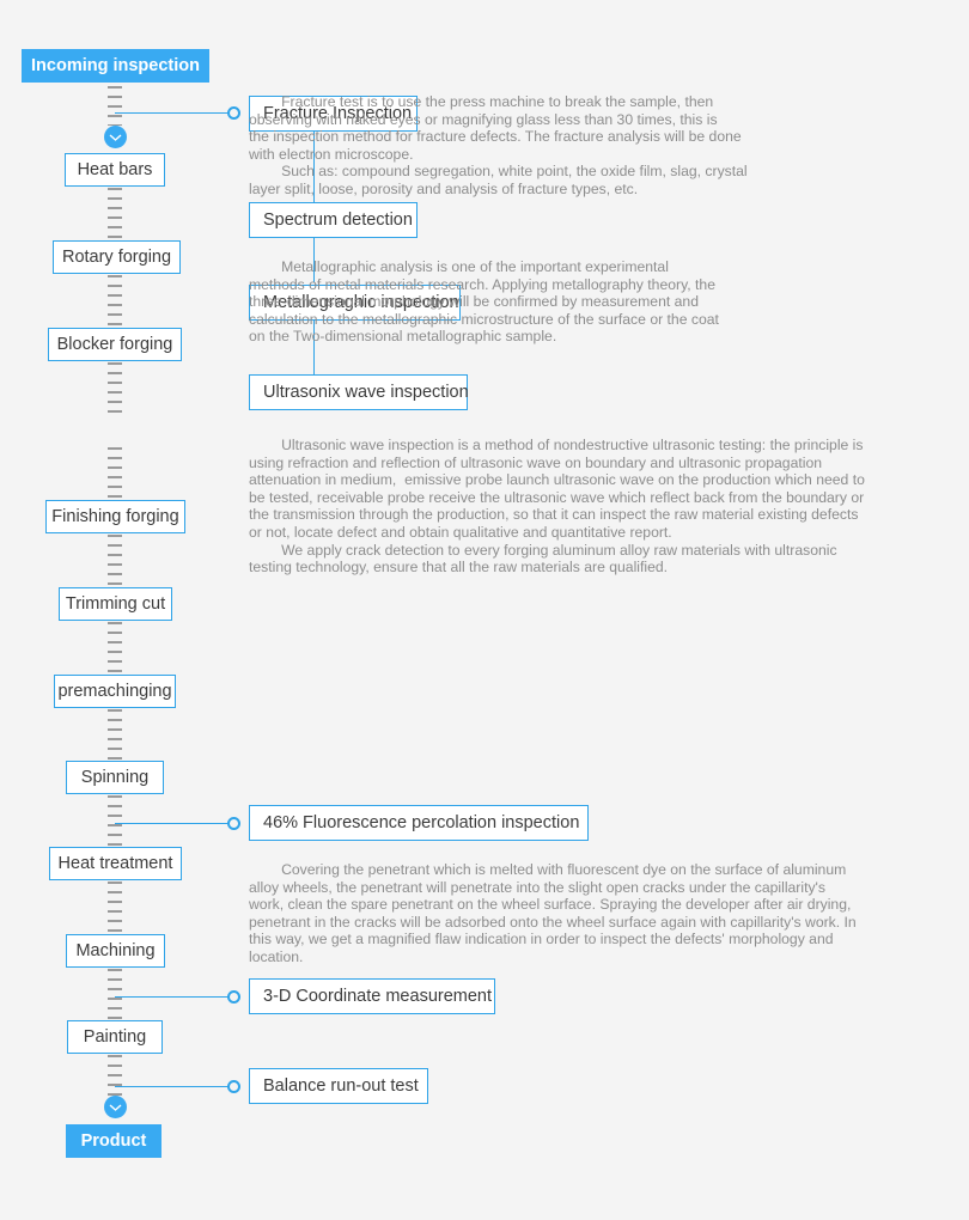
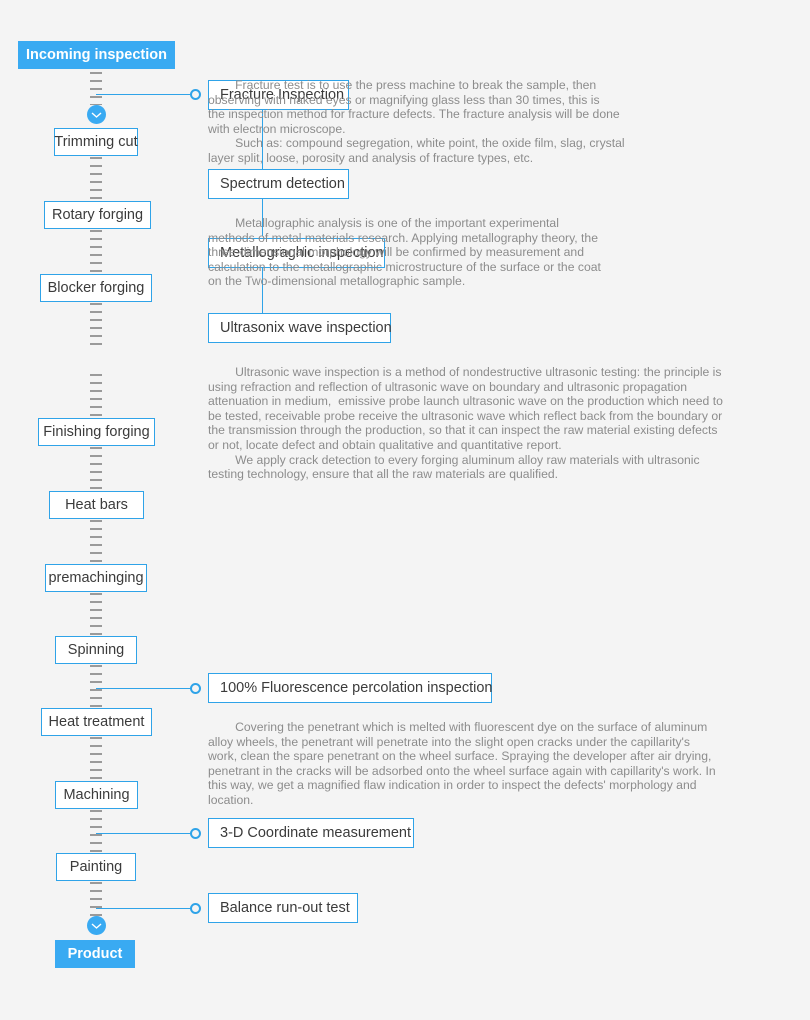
  Incoming inspection
- Heat bars
+ Trimming cut
  Rotary forging
  Blocker forging
  Finishing forging
- Trimming cut
+ Heat bars
  premachinging
  Spinning
  Heat treatment
  Machining
  Painting
  Product
  Fracture Inspection
  Spectrum detection
  Metallograghic inspection
  Ultrasonix wave inspection
- 46% Fluorescence percolation inspection
+ 100% Fluorescence percolation inspection
  3-D Coordinate measurement
  Balance run-out test
  Fracture test is to use the press machine to break the sample, then
  observing with naked eyes or magnifying glass less than 30 times, this is
  the inspection method for fracture defects. The fracture analysis will be done
  with electron microscope.
  Such as: compound segregation, white point, the oxide film, slag, crystal
  layer split, loose, porosity and analysis of fracture types, etc.
  Metallographic analysis is one of the important experimental
  methods of metal materials research. Applying metallography theory, the
  three-dimensional morphology will be confirmed by measurement and
  calculation to the metallographic microstructure of the surface or the coat
  on the Two-dimensional metallographic sample.
  Ultrasonic wave inspection is a method of nondestructive ultrasonic testing: the principle is
  using refraction and reflection of ultrasonic wave on boundary and ultrasonic propagation
  attenuation in medium, emissive probe launch ultrasonic wave on the production which need to
  be tested, receivable probe receive the ultrasonic wave which reflect back from the boundary or
  the transmission through the production, so that it can inspect the raw material existing defects
  or not, locate defect and obtain qualitative and quantitative report.
  We apply crack detection to every forging aluminum alloy raw materials with ultrasonic
  testing technology, ensure that all the raw materials are qualified.
  Covering the penetrant which is melted with fluorescent dye on the surface of aluminum
  alloy wheels, the penetrant will penetrate into the slight open cracks under the capillarity's
  work, clean the spare penetrant on the wheel surface. Spraying the developer after air drying,
  penetrant in the cracks will be adsorbed onto the wheel surface again with capillarity's work. In
  this way, we get a magnified flaw indication in order to inspect the defects' morphology and
  location.
